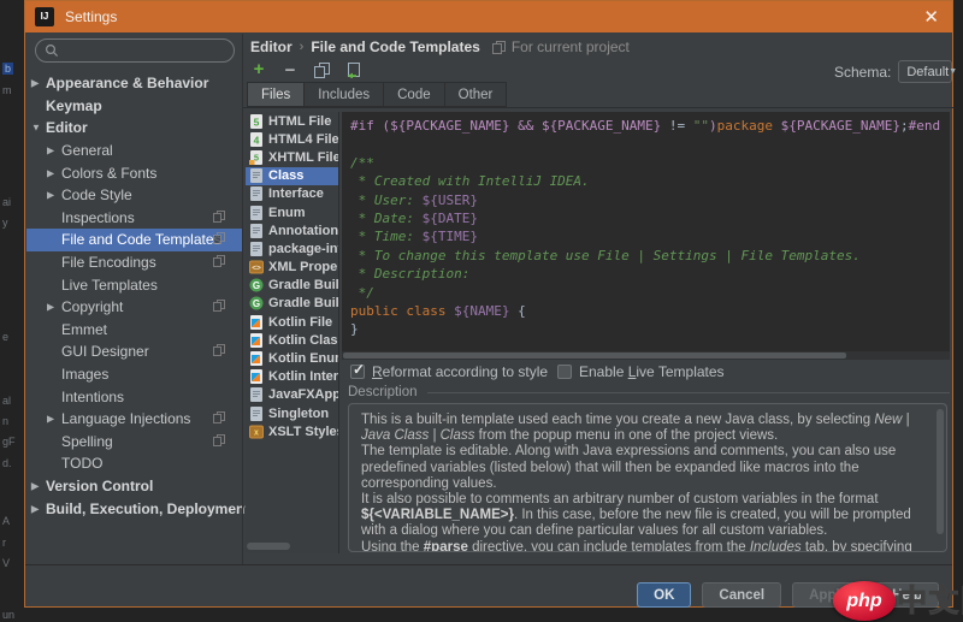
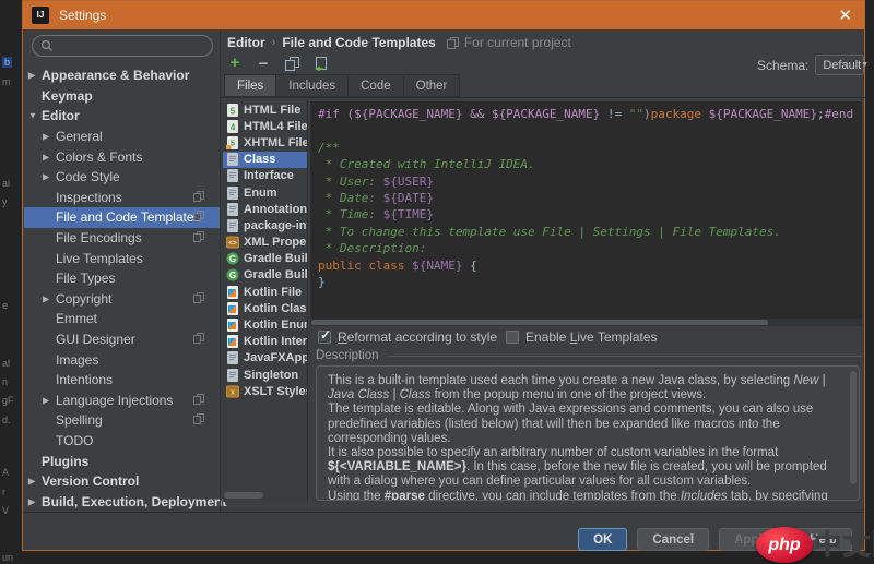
  b
  m
  ai
  y
  e
  al
  n
  gF
  d.
  A
  r
  V
  un
  IJ
  Settings
  ✕
  ▶
  Appearance & Behavior
  Keymap
  ▼
  Editor
  ▶
  General
  ▶
  Colors & Fonts
  ▶
  Code Style
  Inspections
  File and Code Templates
  File Encodings
  Live Templates
+ File Types
  ▶
  Copyright
  Emmet
  GUI Designer
  Images
  Intentions
  ▶
  Language Injections
  Spelling
  TODO
+ Plugins
  ▶
  Version Control
  ▶
  Build, Execution, Deploymen
  Editor
  ›
  File and Code Templates
  For current project
  +
  −
  Schema:
  Default
  Files
  Includes
  Code
  Other
  5
  HTML File
  4
  HTML4 File
  5
  XHTML File
  Class
  Interface
  Enum
  Annotation
  package-in
  G
  Gradle Buil
  G
  Gradle Buil
  Kotlin File
  Kotlin Clas
  Kotlin Enu
  Kotlin Inter
  Singleton
  #if (${PACKAGE_NAME} && ${PACKAGE_NAME} != "")package ${PACKAGE_NAME};#end
  /**
  * Created with IntelliJ IDEA.
  * User: ${USER}
  * Date: ${DATE}
  * Time: ${TIME}
  * To change this template use File | Settings | File Templates.
  * Description:
- */
  public class ${NAME} {
  }
  Reformat according to style
  Enable Live Templates
  Description
  This is a built-in template used each time you create a new Java class, by selecting New | Java Class | Class from the popup menu in one of the project views.
  The template is editable. Along with Java expressions and comments, you can also use predefined variables (listed below) that will then be expanded like macros into the corresponding values.
- It is also possible to comments an arbitrary number of custom variables in the format ${<VARIABLE_NAME>}. In this case, before the new file is created, you will be prompted with a dialog where you can define particular values for all custom variables.
+ It is also possible to specify an arbitrary number of custom variables in the format ${<VARIABLE_NAME>}. In this case, before the new file is created, you will be prompted with a dialog where you can define particular values for all custom variables.
  OK
  Cancel
  Help
  php
